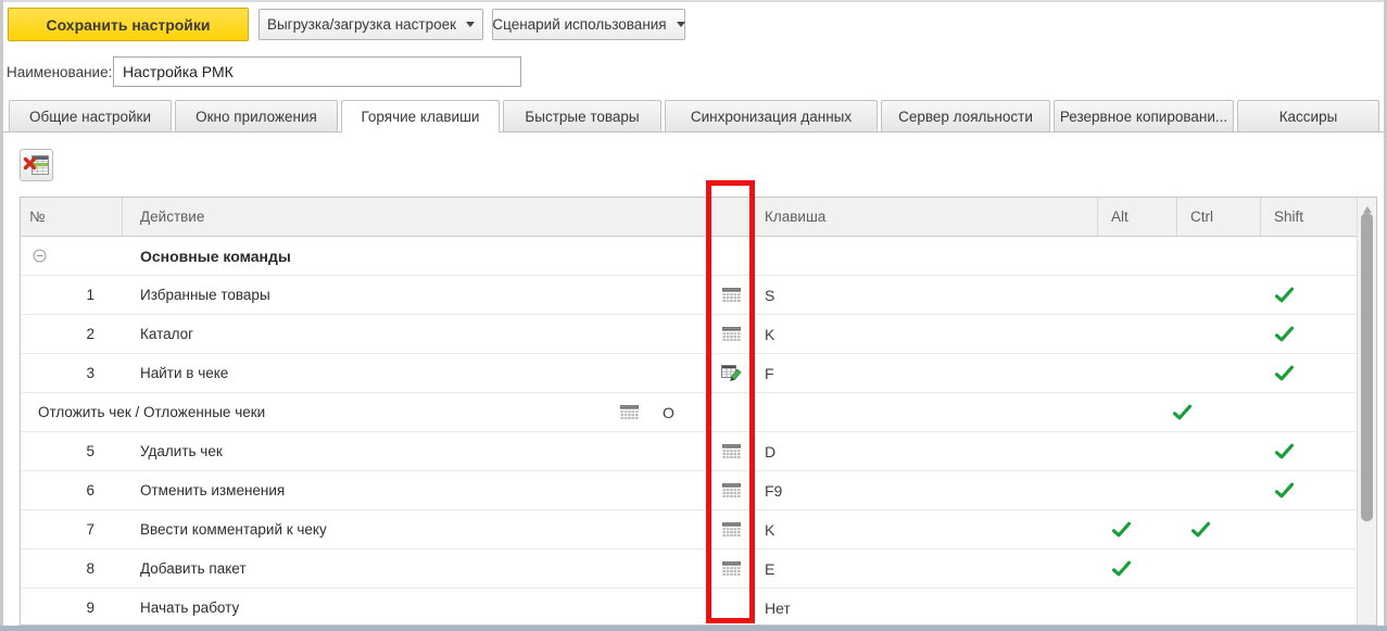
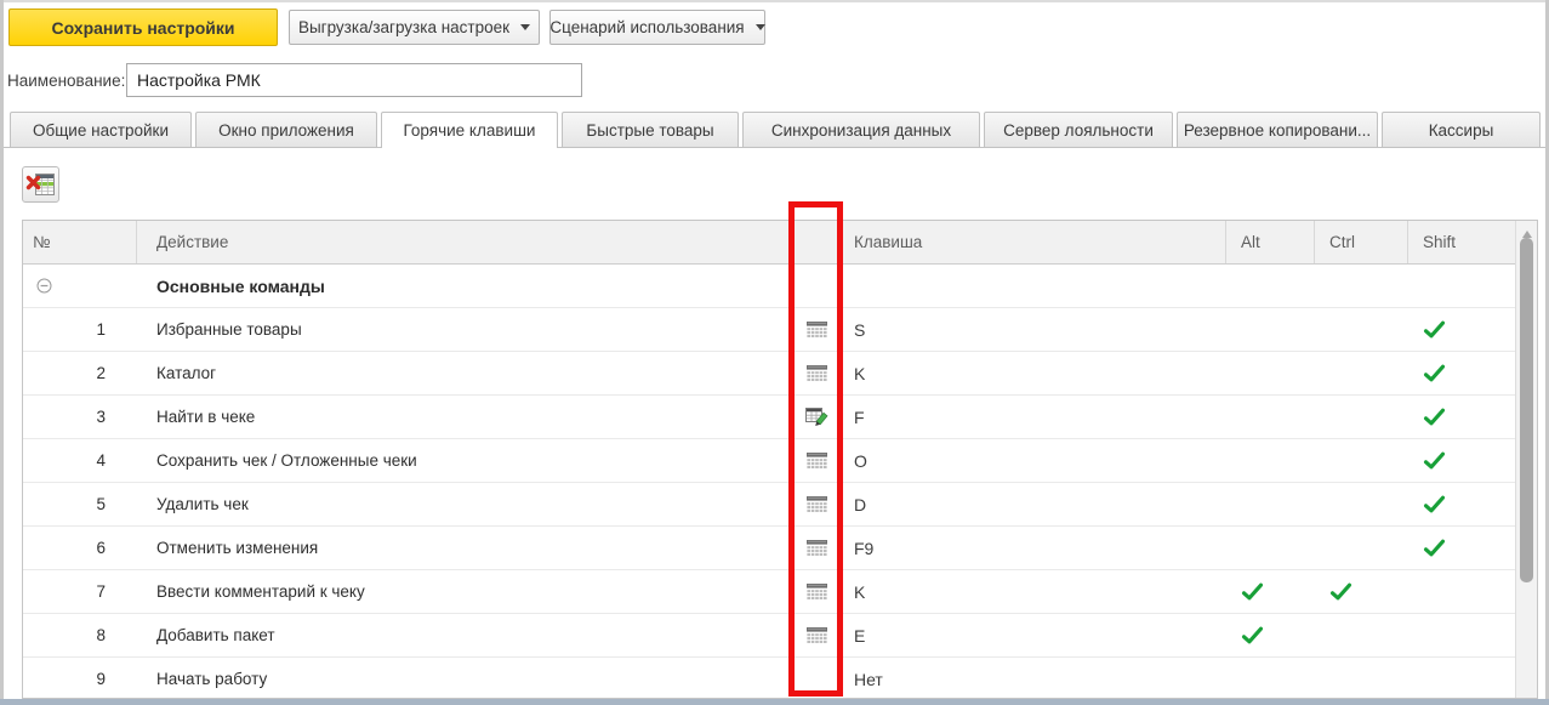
  Сохранить настройки
  Выгрузка/загрузка настроек
  Сценарий использования
  Наименование:
  Настройка РМК
  Общие настройки
  Окно приложения
  Горячие клавиши
  Быстрые товары
  Синхронизация данных
  Сервер лояльности
  Резервное копировани...
  Кассиры
  №
  Действие
  Клавиша
  Alt
  Ctrl
  Shift
  Основные команды
  1
  Избранные товары
  S
  2
  Каталог
  K
  3
  Найти в чеке
  F
+ 4
- Отложить чек / Отложенные чеки
+ Сохранить чек / Отложенные чеки
  O
  5
  Удалить чек
  D
  6
  Отменить изменения
  F9
  7
  Ввести комментарий к чеку
  K
  8
  Добавить пакет
  E
  9
  Начать работу
  Нет
